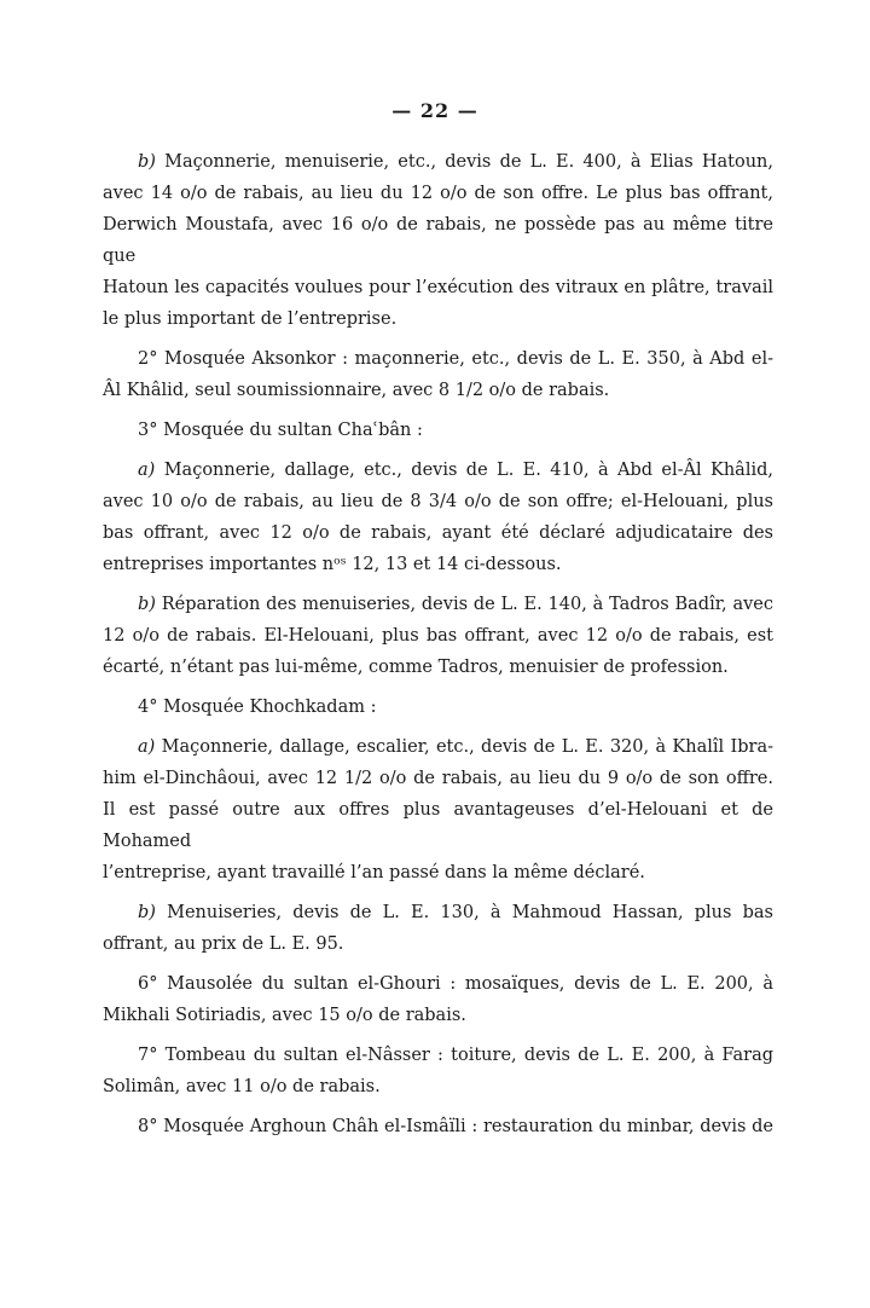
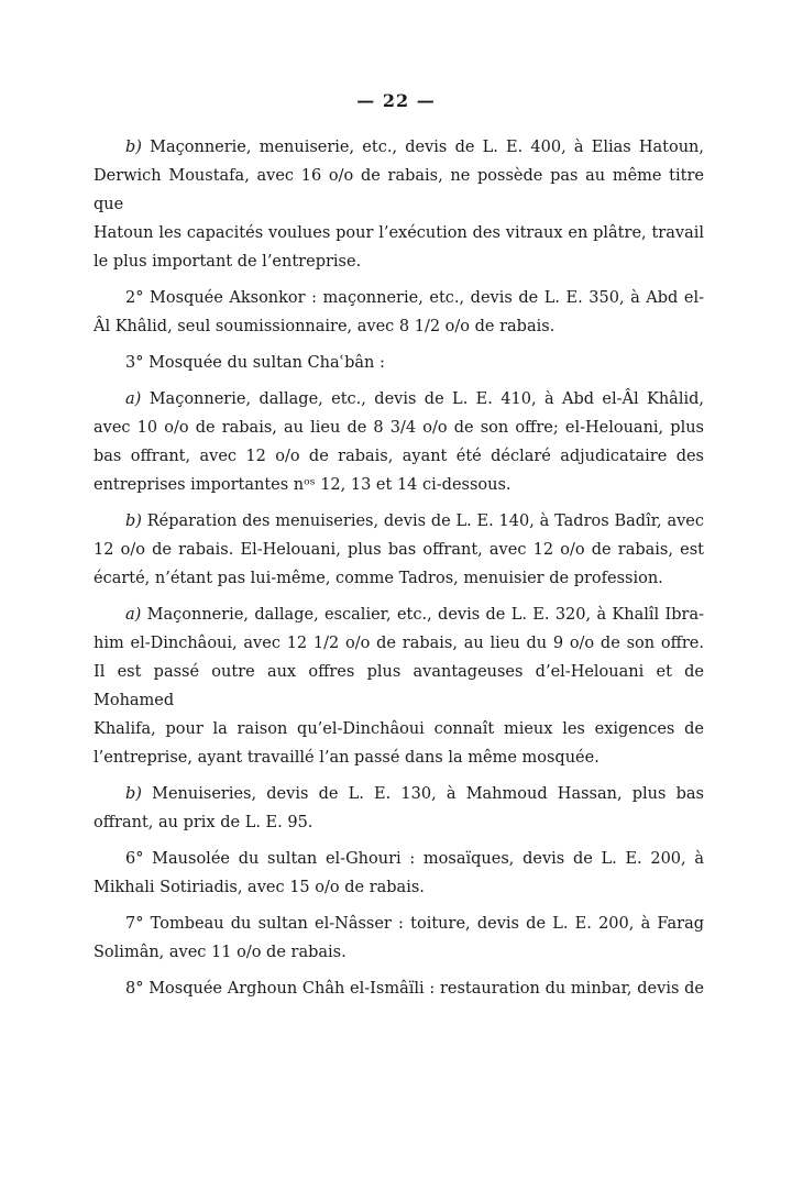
  — 22 —
  b) Maçonnerie, menuiserie, etc., devis de L. E. 400, à Elias Hatoun,
- avec 14 o/o de rabais, au lieu du 12 o/o de son offre. Le plus bas offrant,
  Derwich Moustafa, avec 16 o/o de rabais, ne possède pas au même titre que
  Hatoun les capacités voulues pour l’exécution des vitraux en plâtre, travail
  le plus important de l’entreprise.
  2° Mosquée Aksonkor : maçonnerie, etc., devis de L. E. 350, à Abd el-
  Âl Khâlid, seul soumissionnaire, avec 8 1/2 o/o de rabais.
  3° Mosquée du sultan Chaʿbân :
  a) Maçonnerie, dallage, etc., devis de L. E. 410, à Abd el-Âl Khâlid,
  avec 10 o/o de rabais, au lieu de 8 3/4 o/o de son offre; el-Helouani, plus
  bas offrant, avec 12 o/o de rabais, ayant été déclaré adjudicataire des
  entreprises importantes nᵒˢ 12, 13 et 14 ci-dessous.
  b) Réparation des menuiseries, devis de L. E. 140, à Tadros Badîr, avec
  12 o/o de rabais. El-Helouani, plus bas offrant, avec 12 o/o de rabais, est
  écarté, n’étant pas lui-même, comme Tadros, menuisier de profession.
- 4° Mosquée Khochkadam :
  a) Maçonnerie, dallage, escalier, etc., devis de L. E. 320, à Khalîl Ibra-
  him el-Dinchâoui, avec 12 1/2 o/o de rabais, au lieu du 9 o/o de son offre.
  Il est passé outre aux offres plus avantageuses d’el-Helouani et de Mohamed
+ Khalifa, pour la raison qu’el-Dinchâoui connaît mieux les exigences de
- l’entreprise, ayant travaillé l’an passé dans la même déclaré.
+ l’entreprise, ayant travaillé l’an passé dans la même mosquée.
  b) Menuiseries, devis de L. E. 130, à Mahmoud Hassan, plus bas
  offrant, au prix de L. E. 95.
  6° Mausolée du sultan el-Ghouri : mosaïques, devis de L. E. 200, à
  Mikhali Sotiriadis, avec 15 o/o de rabais.
  7° Tombeau du sultan el-Nâsser : toiture, devis de L. E. 200, à Farag
  Solimân, avec 11 o/o de rabais.
  8° Mosquée Arghoun Châh el-Ismâïli : restauration du minbar, devis de
